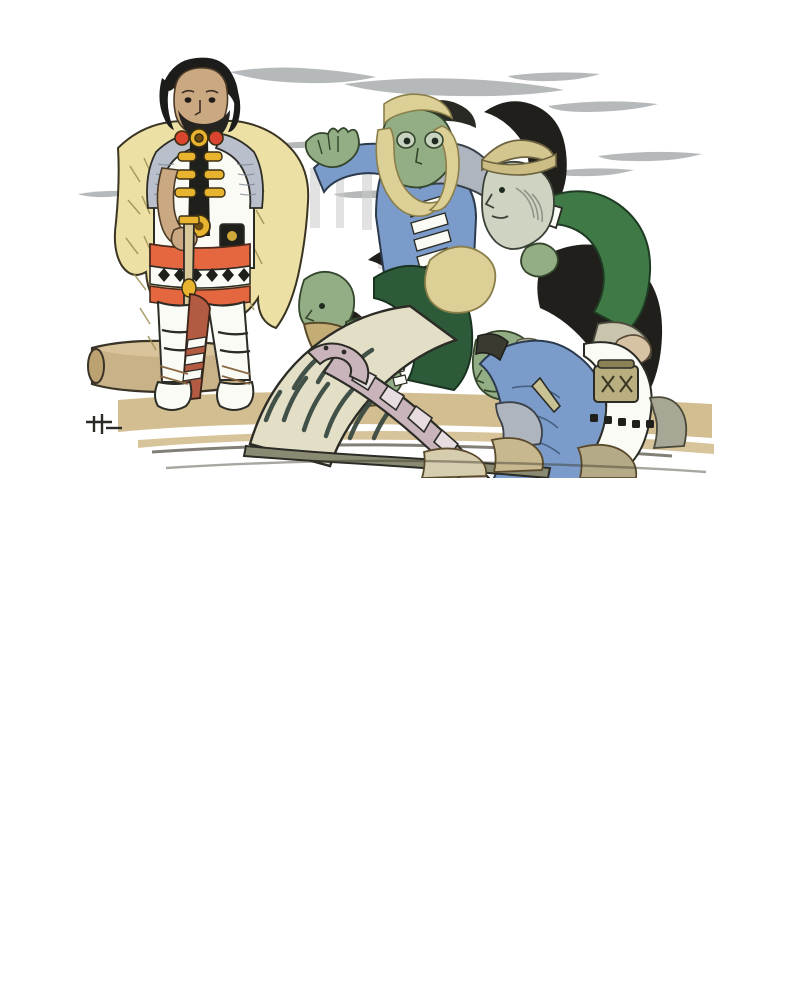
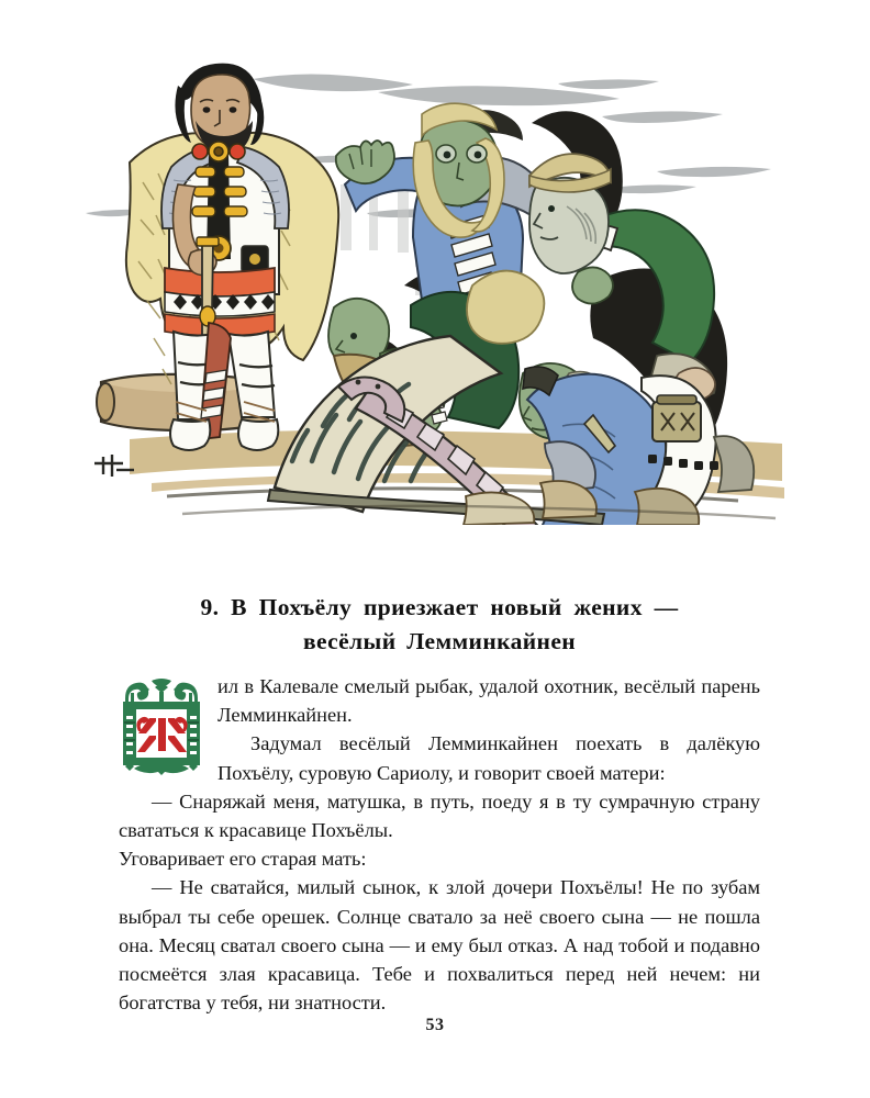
+ 9. В Похъёлу приезжает новый жених —
+ весёлый Лемминкайнен
+ ил в Калевале смелый рыбак, удалой охотник, весёлый парень Лемминкайнен.
+ Задумал весёлый Лемминкайнен поехать в далёкую Похъёлу, суровую Сариолу, и говорит своей матери:
+ — Снаряжай меня, матушка, в путь, поеду я в ту сумрачную страну свататься к красавице Похъёлы.
+ Уговаривает его старая мать:
+ — Не сватайся, милый сынок, к злой дочери Похъёлы! Не по зубам выбрал ты себе орешек. Солнце сватало за неё своего сына — не пошла она. Месяц сватал своего сына — и ему был отказ. А над тобой и подавно посмеётся злая красавица. Тебе и похвалиться перед ней нечем: ни богатства у тебя, ни знатности.
+ 53
